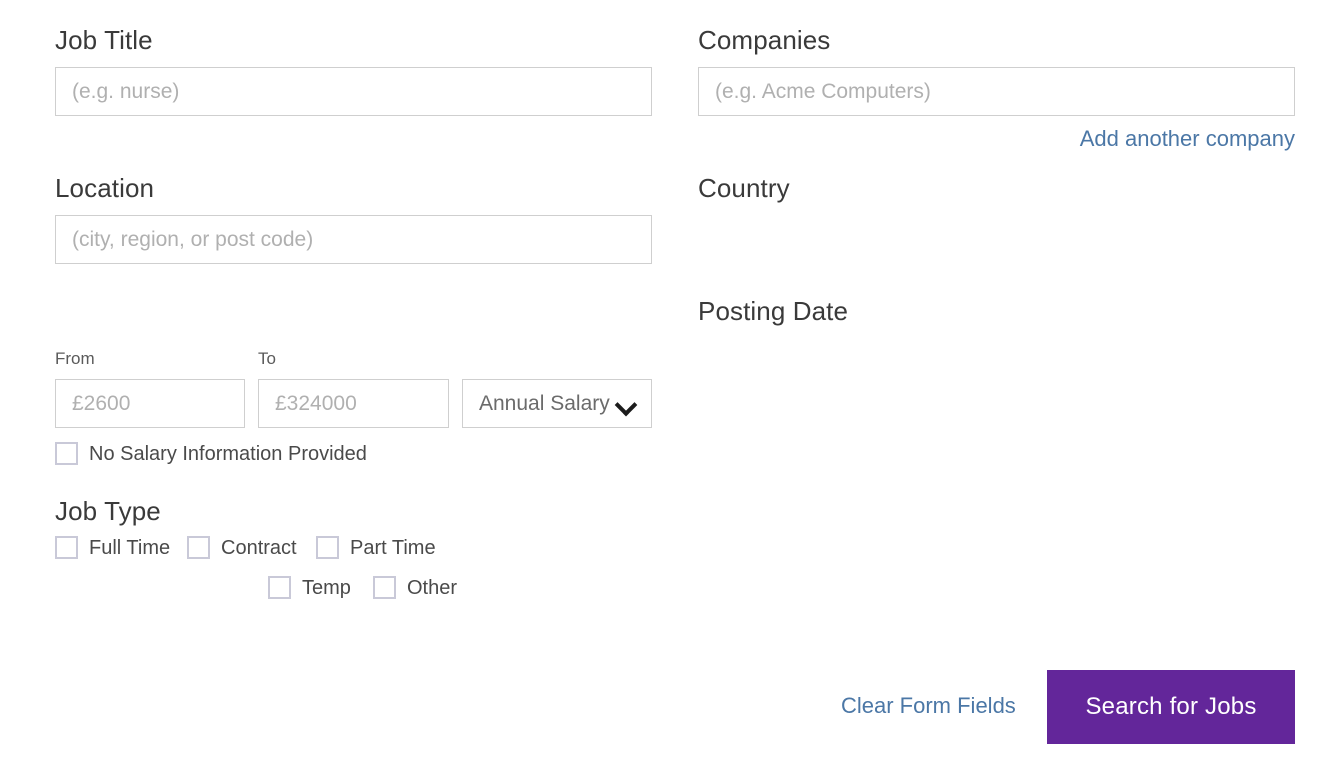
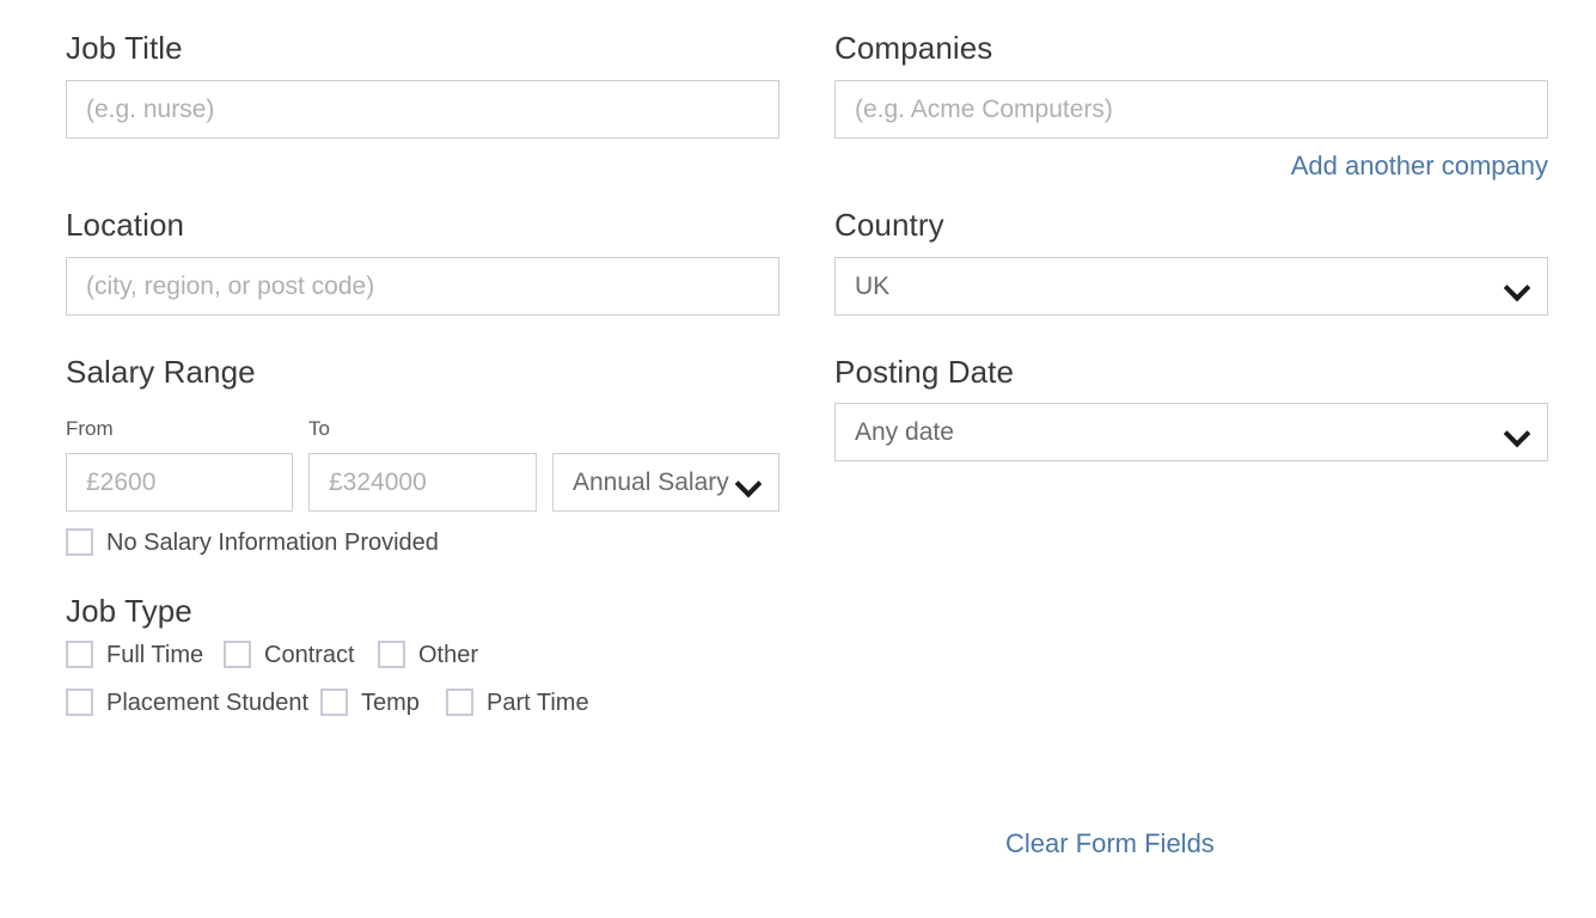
  Job Title
  (e.g. nurse)
  Location
  (city, region, or post code)
+ Salary Range
  From
  To
  £2600
  £324000
  Annual Salary
  No Salary Information Provided
  Job Type
  Full Time
  Contract
- Part Time
+ Other
+ Placement Student
  Temp
- Other
+ Part Time
  Companies
  (e.g. Acme Computers)
  Add another company
  Country
+ UK
  Posting Date
+ Any date
  Clear Form Fields
- Search for Jobs
